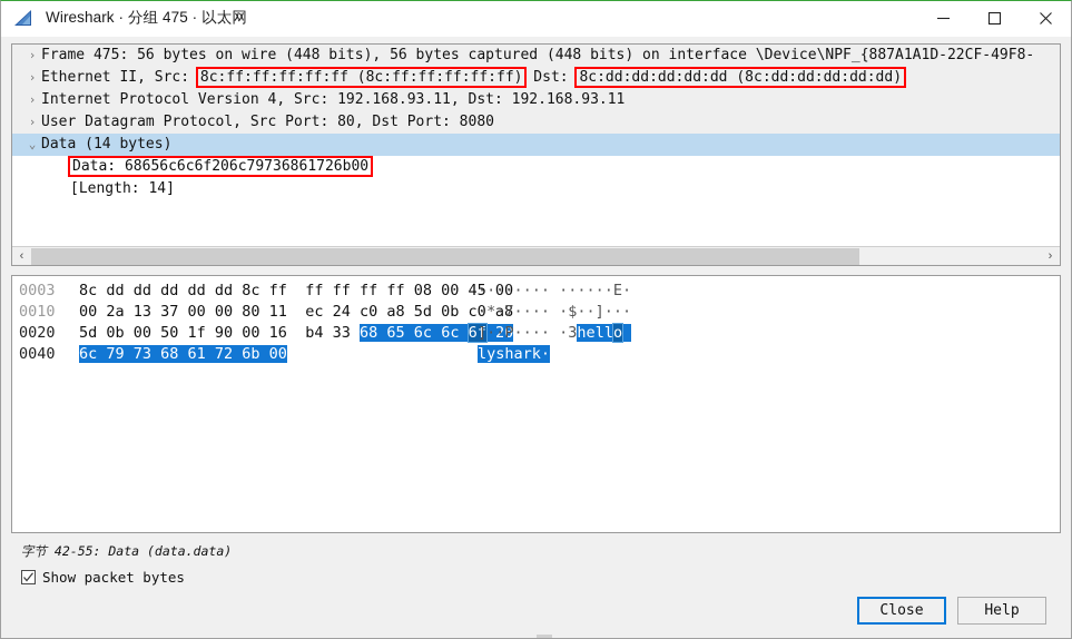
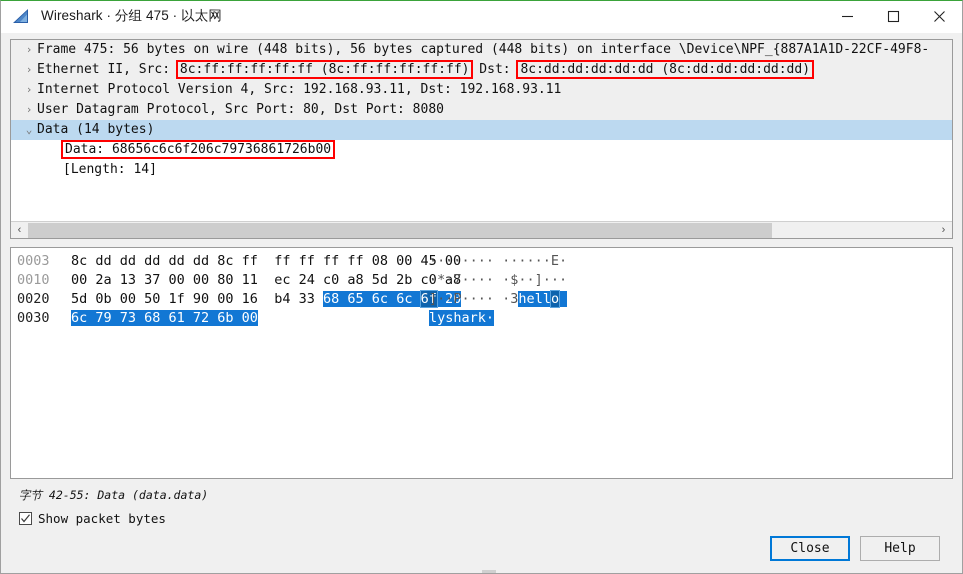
  Wireshark · 分组 475 · 以太网
  › Frame 475: 56 bytes on wire (448 bits), 56 bytes captured (448 bits) on interface \Device\NPF_{887A1A1D-22CF-49F8-
  › Ethernet II, Src: 8c:ff:ff:ff:ff:ff (8c:ff:ff:ff:ff:ff) Dst: 8c:dd:dd:dd:dd:dd (8c:dd:dd:dd:dd:dd)
  › Internet Protocol Version 4, Src: 192.168.93.11, Dst: 192.168.93.11
  › User Datagram Protocol, Src Port: 80, Dst Port: 8080
  ⌄ Data (14 bytes)
  Data: 68656c6c6f206c79736861726b00
  [Length: 14]
  ‹
  ›
  0003
  8c dd dd dd dd dd 8c ff ff ff ff ff 08 00 45 00
  ········ ······E·
  0010
- 00 2a 13 37 00 00 80 11 ec 24 c0 a8 5d 0b c0 a8
+ 00 2a 13 37 00 00 80 11 ec 24 c0 a8 5d 2b c0 a8
  ·*·7···· ·$··]···
  0020
  5d 0b 00 50 1f 90 00 16 b4 33 68 65 6c 6c 6f 20
  ]··P···· ·3hello
- 0040
+ 0030
  6c 79 73 68 61 72 6b 00
  lyshark·
  字节 42-55: Data (data.data)
  Show packet bytes
  Close
  Help
